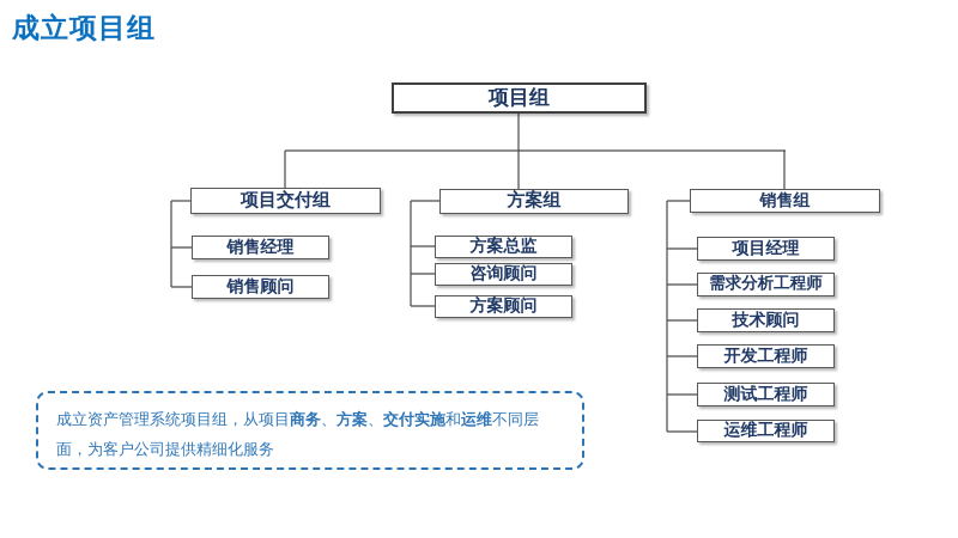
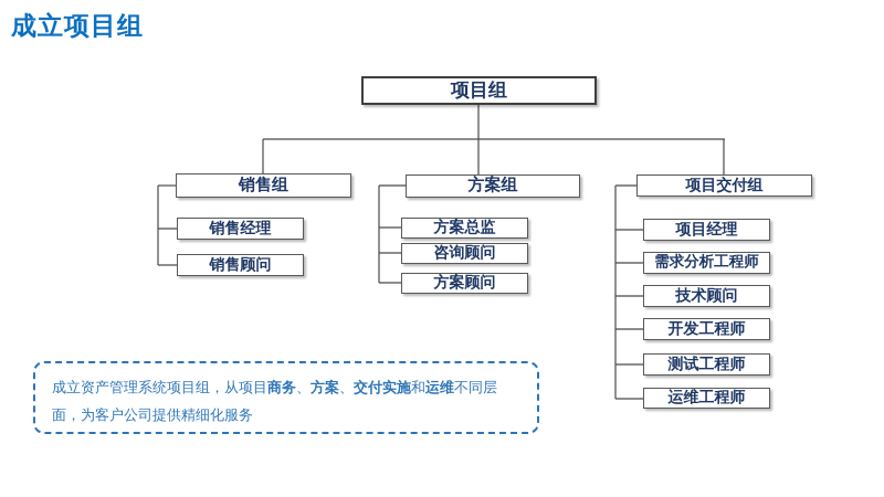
  成立项目组
  项目组
- 项目交付组
+ 销售组
  方案组
- 销售组
+ 项目交付组
  销售经理
  销售顾问
  方案总监
  咨询顾问
  方案顾问
  项目经理
  需求分析工程师
  技术顾问
  开发工程师
  测试工程师
  运维工程师
  成立资产管理系统项目组，从项目商务、方案、交付实施和运维不同层面，为客户公司提供精细化服务
